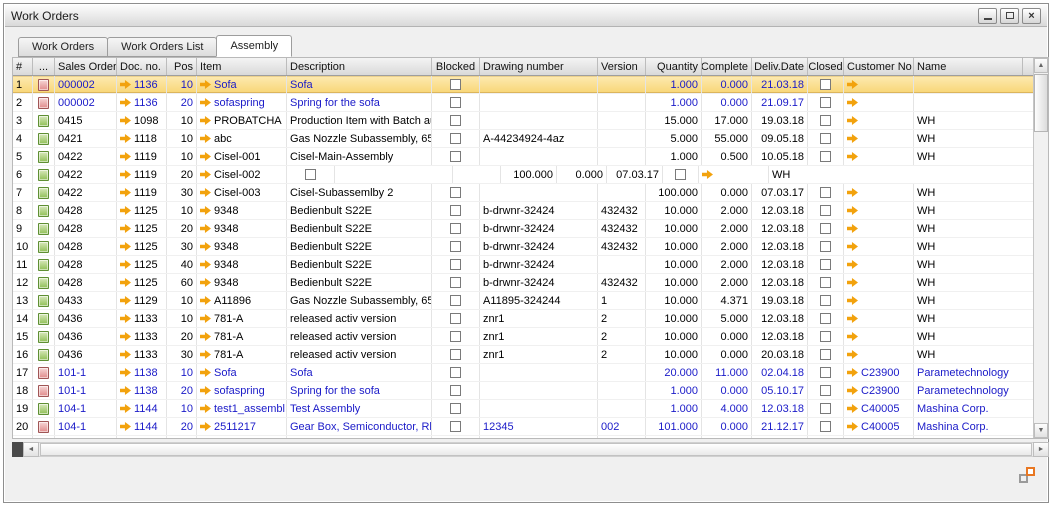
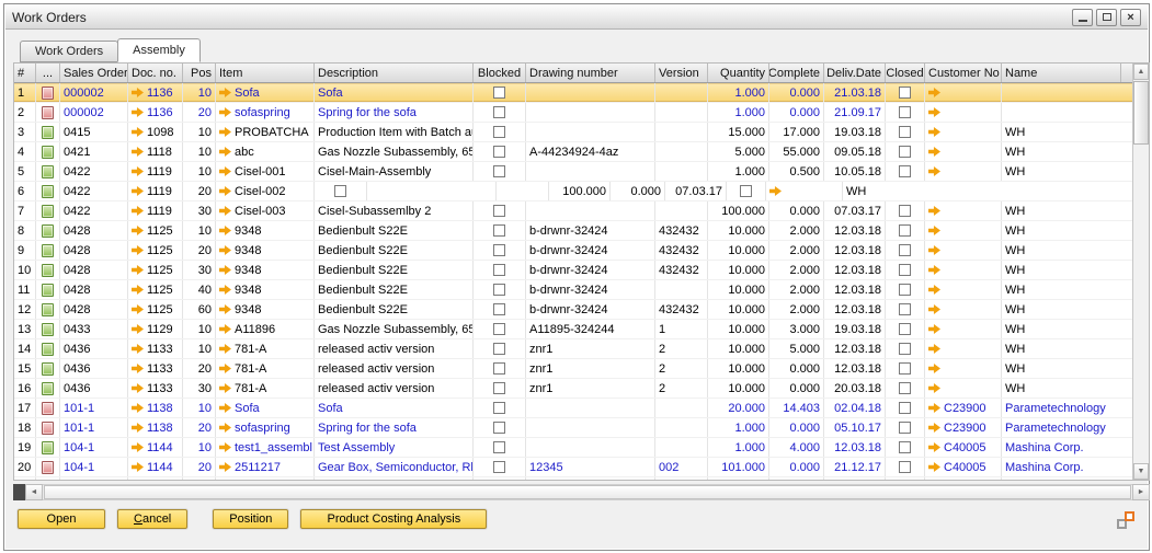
  Work Orders
  ×
  Work Orders
- Work Orders List
  Assembly
  #
  ...
  Sales Order
  Doc. no.
  Pos
  Item
  Description
  Blocked
  Drawing number
  Version
  Quantity
  Complete
  Deliv.Date
  Closed
  Customer No
  Name
  1
  000002
  1136
  10
  Sofa
  Sofa
  1.000
  0.000
  21.03.18
  2
  000002
  1136
  20
  sofaspring
  Spring for the sofa
  1.000
  0.000
  21.09.17
  3
  0415
  1098
  10
  PROBATCHA
  Production Item with Batch a
  15.000
  17.000
  19.03.18
  WH
  4
  0421
  1118
  10
  abc
  Gas Nozzle Subassembly, 65
  A-44234924-4az
  5.000
  55.000
  09.05.18
  WH
  5
  0422
  1119
  10
  Cisel-001
  Cisel-Main-Assembly
  1.000
  0.500
  10.05.18
  WH
  6
  0422
  1119
  20
  Cisel-002
  100.000
  0.000
  07.03.17
  WH
  7
  0422
  1119
  30
  Cisel-003
  Cisel-Subassemlby 2
  100.000
  0.000
  07.03.17
  WH
  8
  0428
  1125
  10
  9348
  Bedienbult S22E
  b-drwnr-32424
  432432
  10.000
  2.000
  12.03.18
  WH
  9
  0428
  1125
  20
  9348
  Bedienbult S22E
  b-drwnr-32424
  432432
  10.000
  2.000
  12.03.18
  WH
  10
  0428
  1125
  30
  9348
  Bedienbult S22E
  b-drwnr-32424
  432432
  10.000
  2.000
  12.03.18
  WH
  11
  0428
  1125
  40
  9348
  Bedienbult S22E
  b-drwnr-32424
  10.000
  2.000
  12.03.18
  WH
  12
  0428
  1125
  60
  9348
  Bedienbult S22E
  b-drwnr-32424
  432432
  10.000
  2.000
  12.03.18
  WH
  13
  0433
  1129
  10
  A11896
  Gas Nozzle Subassembly, 65
  A11895-324244
  1
  10.000
- 4.371
+ 3.000
  19.03.18
  WH
  14
  0436
  1133
  10
  781-A
  released activ version
  znr1
  2
  10.000
  5.000
  12.03.18
  WH
  15
  0436
  1133
  20
  781-A
  released activ version
  znr1
  2
  10.000
  0.000
  12.03.18
  WH
  16
  0436
  1133
  30
  781-A
  released activ version
  znr1
  2
  10.000
  0.000
  20.03.18
  WH
  17
  101-1
  1138
  10
  Sofa
  Sofa
  20.000
- 11.000
+ 14.403
  02.04.18
  C23900
  Parametechnology
  18
  101-1
  1138
  20
  sofaspring
  Spring for the sofa
  1.000
  0.000
  05.10.17
  C23900
  Parametechnology
  19
  104-1
  1144
  10
  test1_assembl
  Test Assembly
  1.000
  4.000
  12.03.18
  C40005
  Mashina Corp.
  20
  104-1
  1144
  20
  2511217
  Gear Box, Semiconductor, R
  12345
  002
  101.000
  0.000
  21.12.17
  C40005
  Mashina Corp.
+ Open
+ C
+ ancel
+ Position
+ Product Costing Analysis
